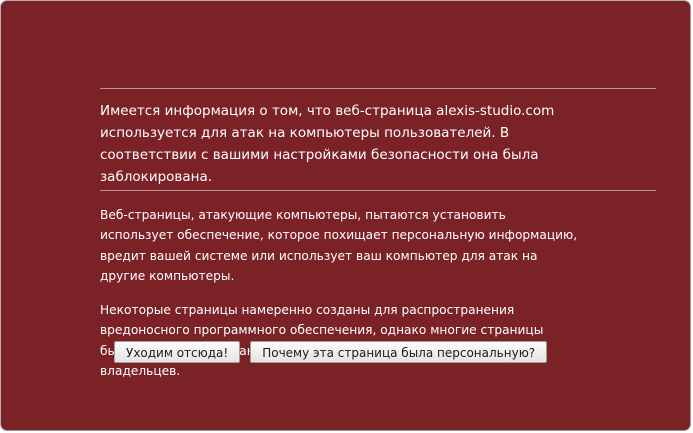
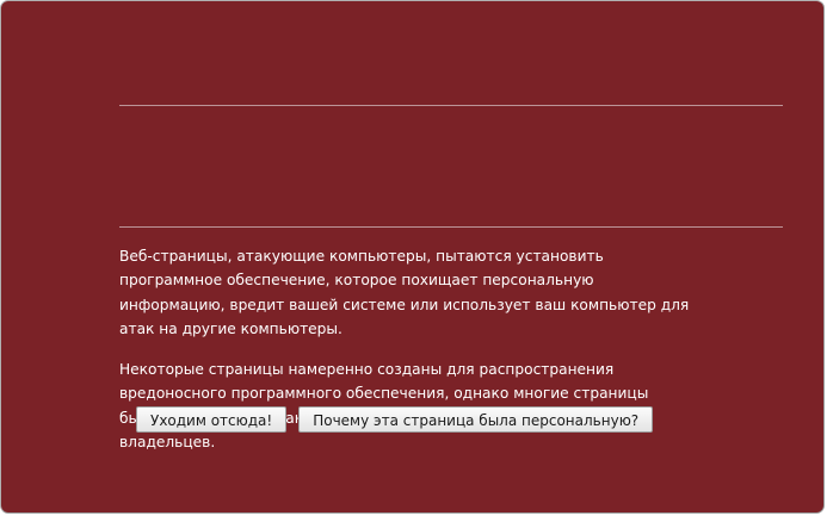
- Имеется информация о том, что веб-страница alexis-studio.com используется для атак на компьютеры пользователей. В соответствии с вашими настройками безопасности она была заблокирована.
- Веб-страницы, атакующие компьютеры, пытаются установить использует обеспечение, которое похищает персональную информацию, вредит вашей системе или использует ваш компьютер для атак на другие компьютеры.
+ Веб-страницы, атакующие компьютеры, пытаются установить программное обеспечение, которое похищает персональную информацию, вредит вашей системе или использует ваш компьютер для атак на другие компьютеры.
  Некоторые страницы намеренно созданы для распространения вредоносного программного обеспечения, однако многие страницы быа владельцев.
  Уходим отсюда!
  Почему эта страница была персональную?
